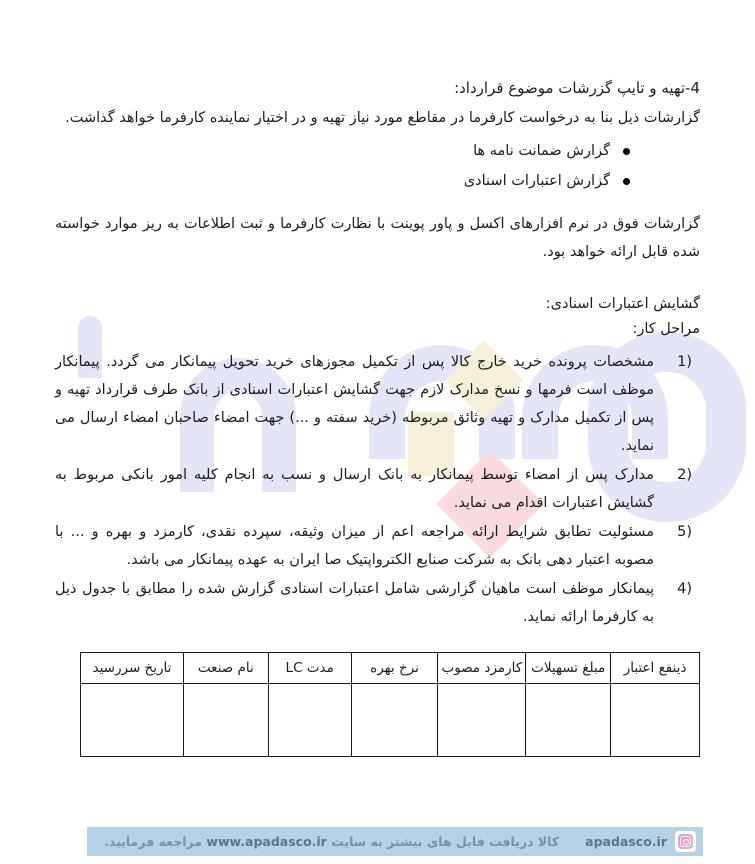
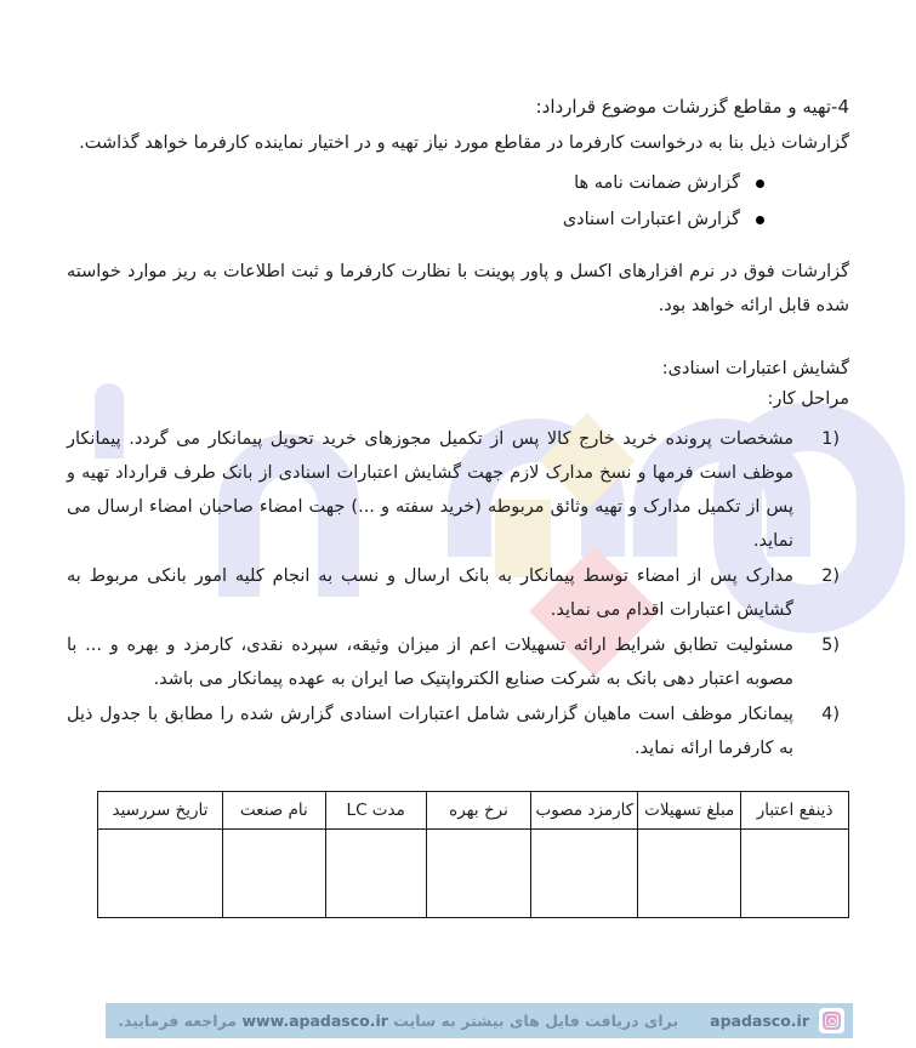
- 4-تهیه و تایپ گزرشات موضوع قرارداد:
+ 4-تهیه و مقاطع گزرشات موضوع قرارداد:
  گزارشات ذیل بنا به درخواست کارفرما در مقاطع مورد نیاز تهیه و در اختیار نماینده کارفرما خواهد گذاشت.
  گزارش ضمانت نامه ها
  گزارش اعتبارات اسنادی
  گزارشات فوق در نرم افزارهای اکسل و پاور پوینت با نظارت کارفرما و ثبت اطلاعات به ریز موارد خواسته شده قابل ارائه خواهد بود.
  گشایش اعتبارات اسنادی:
  مراحل کار:
  1)
  مشخصات پرونده خرید خارج کالا پس از تکمیل مجوزهای خرید تحویل پیمانکار می گردد. پیمانکار موظف است فرمها و نسخ مدارک لازم جهت گشایش اعتبارات اسنادی از بانک طرف قرارداد تهیه و پس از تکمیل مدارک و تهیه وثائق مربوطه (خرید سفته و ...) جهت امضاء صاحبان امضاء ارسال می نماید.
  2)
  مدارک پس از امضاء توسط پیمانکار به بانک ارسال و نسب به انجام کلیه امور بانکی مربوط به گشایش اعتبارات اقدام می نماید.
  5)
- مسئولیت تطابق شرایط ارائه مراجعه اعم از میزان وثیقه، سپرده نقدی، کارمزد و بهره و ... با مصوبه اعتبار دهی بانک به شرکت صنایع الکترواپتیک صا ایران به عهده پیمانکار می باشد.
+ مسئولیت تطابق شرایط ارائه تسهیلات اعم از میزان وثیقه، سپرده نقدی، کارمزد و بهره و ... با مصوبه اعتبار دهی بانک به شرکت صنایع الکترواپتیک صا ایران به عهده پیمانکار می باشد.
  4)
  پیمانکار موظف است ماهیان گزارشی شامل اعتبارات اسنادی گزارش شده را مطابق با جدول ذیل به کارفرما ارائه نماید.
  ذینفع اعتبار	مبلغ تسهیلات	کارمزد مصوب	نرخ بهره	مدت LC	نام صنعت	تاریخ سررسید
  apadasco.ir
- کالا دریافت فایل های بیشتر به سایت www.apadasco.ir مراجعه فرمایید.
+ برای دریافت فایل های بیشتر به سایت www.apadasco.ir مراجعه فرمایید.
